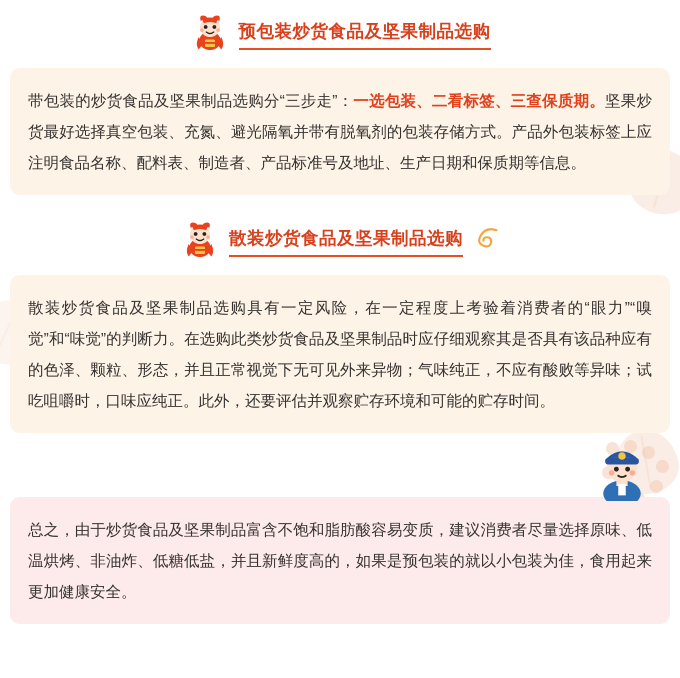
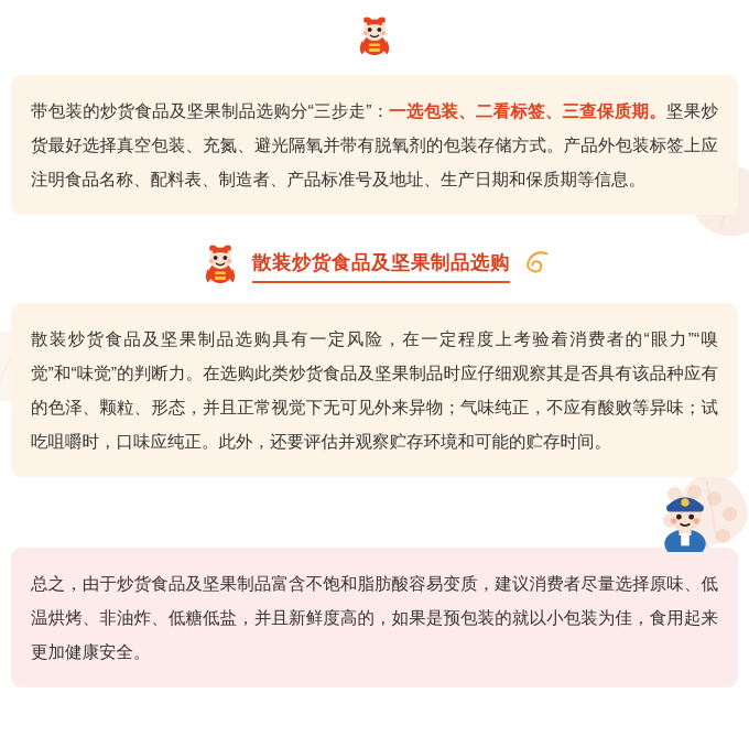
- 预包装炒货食品及坚果制品选购
  带包装的炒货食品及坚果制品选购分“三步走”：一选包装、二看标签、三查保质期。坚果炒货最好选择真空包装、充氮、避光隔氧并带有脱氧剂的包装存储方式。产品外包装标签上应注明食品名称、配料表、制造者、产品标准号及地址、生产日期和保质期等信息。
  散装炒货食品及坚果制品选购
  散装炒货食品及坚果制品选购具有一定风险，在一定程度上考验着消费者的“眼力”“嗅觉”和“味觉”的判断力。在选购此类炒货食品及坚果制品时应仔细观察其是否具有该品种应有的色泽、颗粒、形态，并且正常视觉下无可见外来异物；气味纯正，不应有酸败等异味；试吃咀嚼时，口味应纯正。此外，还要评估并观察贮存环境和可能的贮存时间。
  总之，由于炒货食品及坚果制品富含不饱和脂肪酸容易变质，建议消费者尽量选择原味、低温烘烤、非油炸、低糖低盐，并且新鲜度高的，如果是预包装的就以小包装为佳，食用起来更加健康安全。
